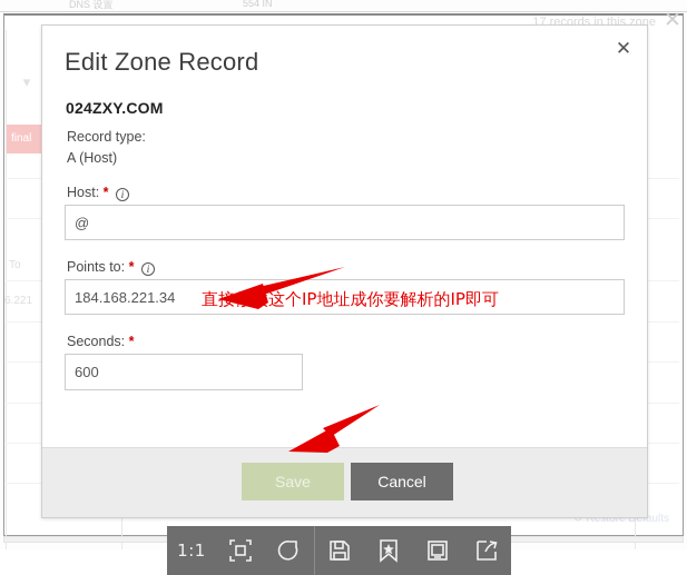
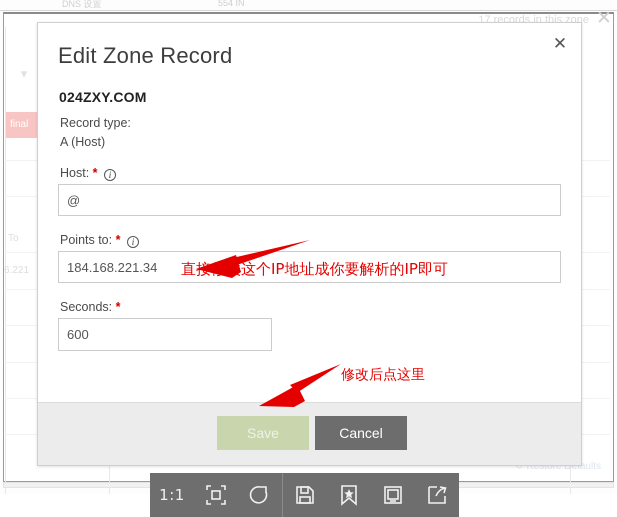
  DNS 设置
  554 IN
  17 records in this zone
  ✕
  ▾
  final
  To
  6.221
  ↺ Restore Defaults
  ✕
  Edit Zone Record
  024ZXY.COM
  Record type:
  A (Host)
  Host: * i
  @
  Points to: * i
  184.168.221.34
  Seconds: *
  600
  Save
  Cancel
  直接修改这个IP地址成你要解析的IP即可
+ 修改后点这里
  1:1
